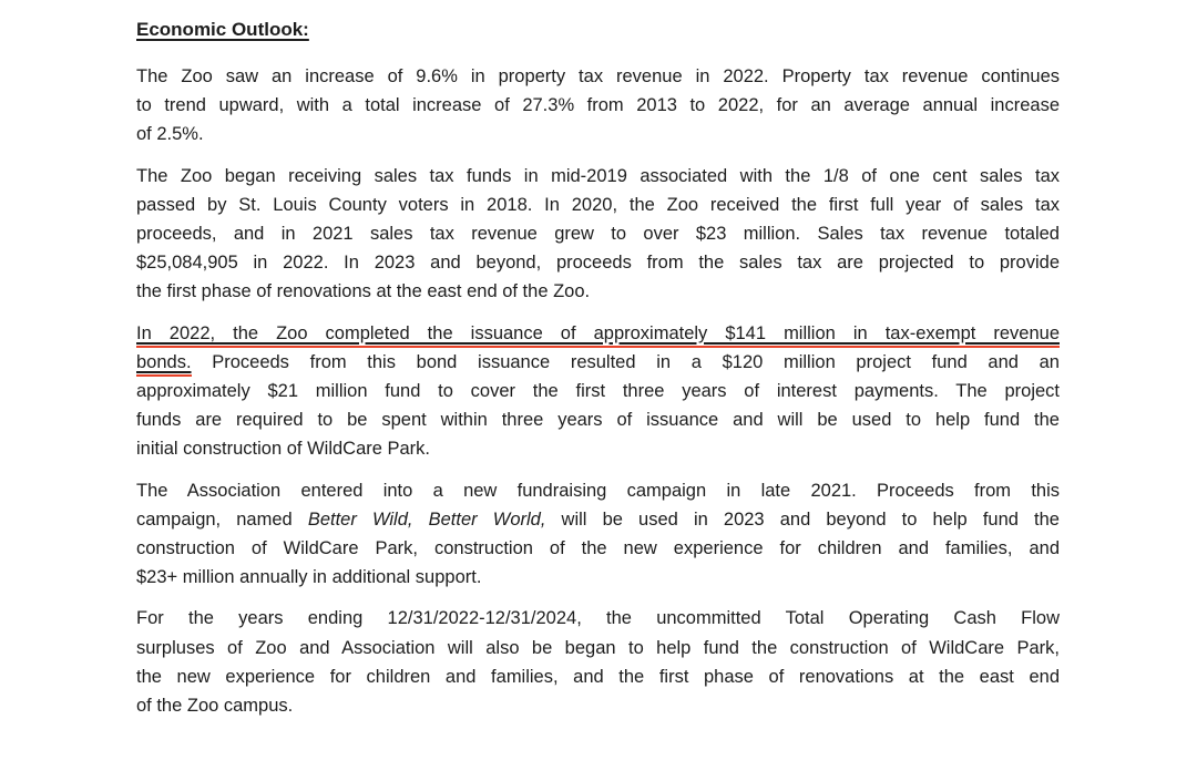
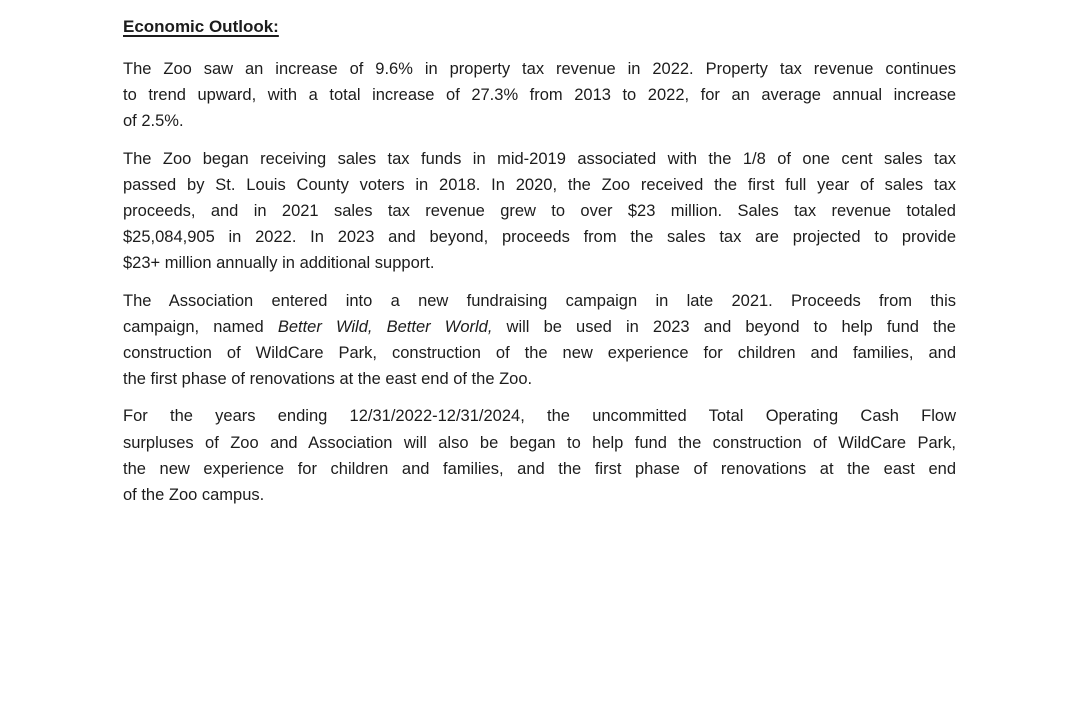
  Economic Outlook:
  The Zoo saw an increase of 9.6% in property tax revenue in 2022. Property tax revenue continues
  to trend upward, with a total increase of 27.3% from 2013 to 2022, for an average annual increase
  of 2.5%.
  The Zoo began receiving sales tax funds in mid-2019 associated with the 1/8 of one cent sales tax
  passed by St. Louis County voters in 2018. In 2020, the Zoo received the first full year of sales tax
  proceeds, and in 2021 sales tax revenue grew to over $23 million. Sales tax revenue totaled
  $25,084,905 in 2022. In 2023 and beyond, proceeds from the sales tax are projected to provide
- the first phase of renovations at the east end of the Zoo.
+ $23+ million annually in additional support.
- In 2022, the Zoo completed the issuance of approximately $141 million in tax-exempt revenue
- bonds. Proceeds from this bond issuance resulted in a $120 million project fund and an
- approximately $21 million fund to cover the first three years of interest payments. The project
- funds are required to be spent within three years of issuance and will be used to help fund the
- initial construction of WildCare Park.
  The Association entered into a new fundraising campaign in late 2021. Proceeds from this
  campaign, named Better Wild, Better World, will be used in 2023 and beyond to help fund the
  construction of WildCare Park, construction of the new experience for children and families, and
- $23+ million annually in additional support.
+ the first phase of renovations at the east end of the Zoo.
  For the years ending 12/31/2022-12/31/2024, the uncommitted Total Operating Cash Flow
  surpluses of Zoo and Association will also be began to help fund the construction of WildCare Park,
  the new experience for children and families, and the first phase of renovations at the east end
  of the Zoo campus.
